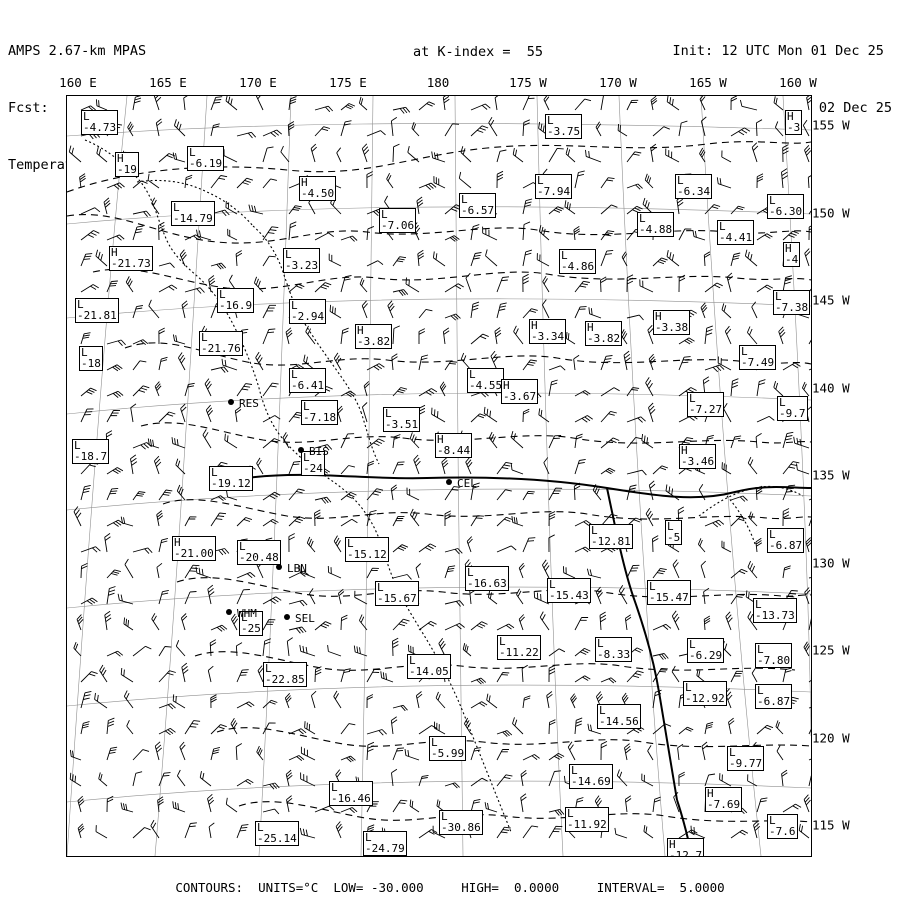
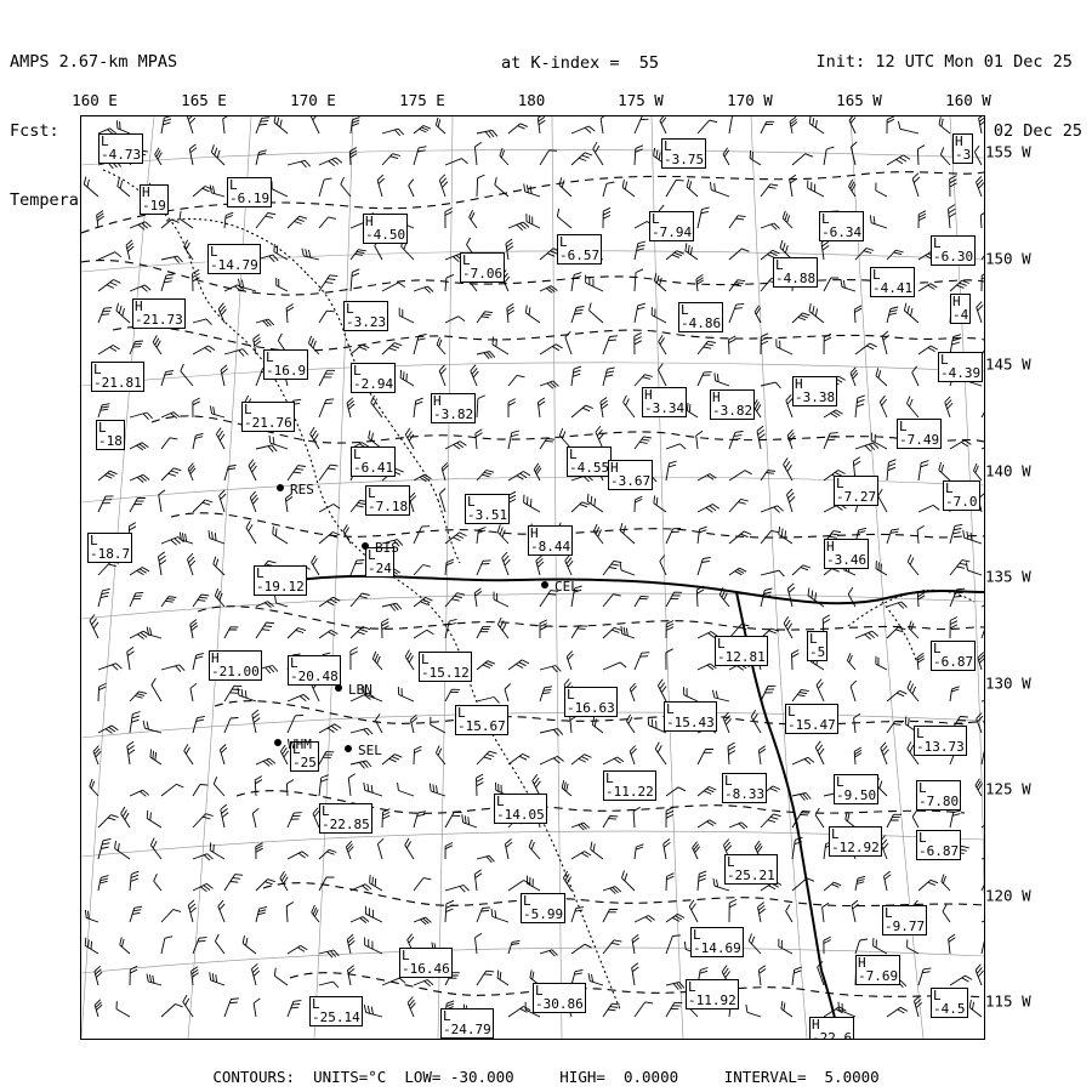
  AMPS 2.67-km MPAS
  Init: 12 UTC Mon 01 Dec 25
  at K-index = 55
  160 E
  165 E
  170 E
  175 E
  180
  175 W
  170 W
  165 W
  160 W
  155 W
  150 W
  145 W
  140 W
  135 W
  130 W
  125 W
  120 W
  115 W
  L
  -4.73
  H
  -3
  L
  -3.75
  H
  -19
  L
  -6.19
  H
  -4.50
  L
  -7.94
  L
  -6.34
  L
  -14.79
  L
  -6.57
  L
  -6.30
  L
  -7.06
  L
  -4.88
  L
  -4.41
  H
  -21.73
  L
  -3.23
  L
  -4.86
  H
  -4
  L
  -16.9
  L
  -2.94
  L
  -21.81
  L
- -7.38
+ -4.39
  L
  -21.76
  H
  -3.82
  H
  -3.34
  H
  -3.82
  H
  -3.38
  L
  -18
  L
  -7.49
  L
  -6.41
  L
  -4.55
  H
  -3.67
  L
  -7.18
  L
  -3.51
  L
  -7.27
  L
- -9.7
+ -7.0
  L
  -18.7
  H
  -8.44
  H
  -3.46
  L
  -19.12
  L
  -24
  L
  -12.81
  L
  -5
  L
  -6.87
  H
  -21.00
  L
  -20.48
  L
  -15.12
  L
  -15.67
  L
  -16.63
  L
  -15.43
  L
  -15.47
  L
  -13.73
  L
  -25
  L
  -11.22
  L
  -8.33
  L
- -6.29
+ -9.50
  L
  -7.80
  L
  -14.05
  L
  -22.85
  L
  -12.92
  L
  -6.87
  L
- -14.56
+ -25.21
  L
  -5.99
  L
  -9.77
  L
  -14.69
  L
  -16.46
  H
  -7.69
  L
  -11.92
  L
  -30.86
  L
- -7.6
+ -4.5
  L
  -25.14
  L
  -24.79
  H
- -12.7
+ -22.6
  RES
  BIS
  CEL
  LBN
  WHM
  SEL
  CONTOURS: UNITS=°C LOW= -30.000 HIGH= 0.0000 INTERVAL= 5.0000
